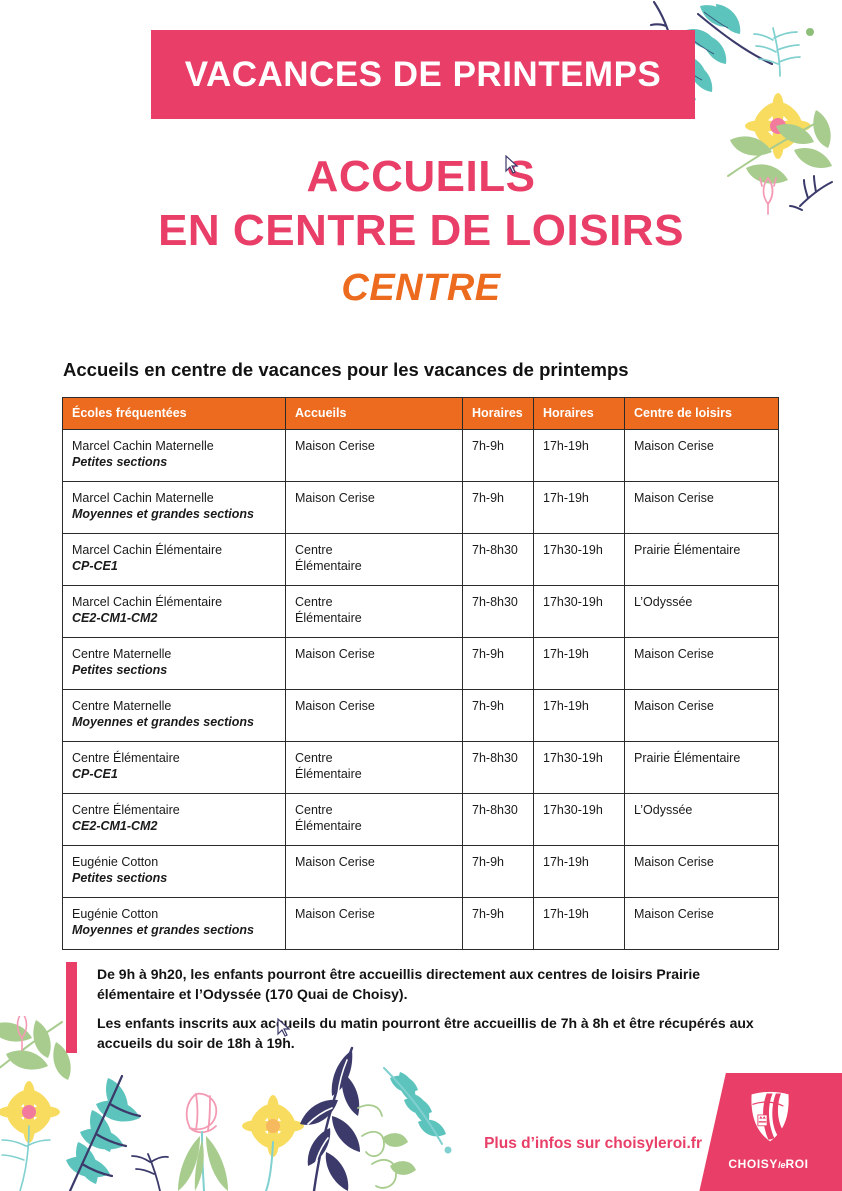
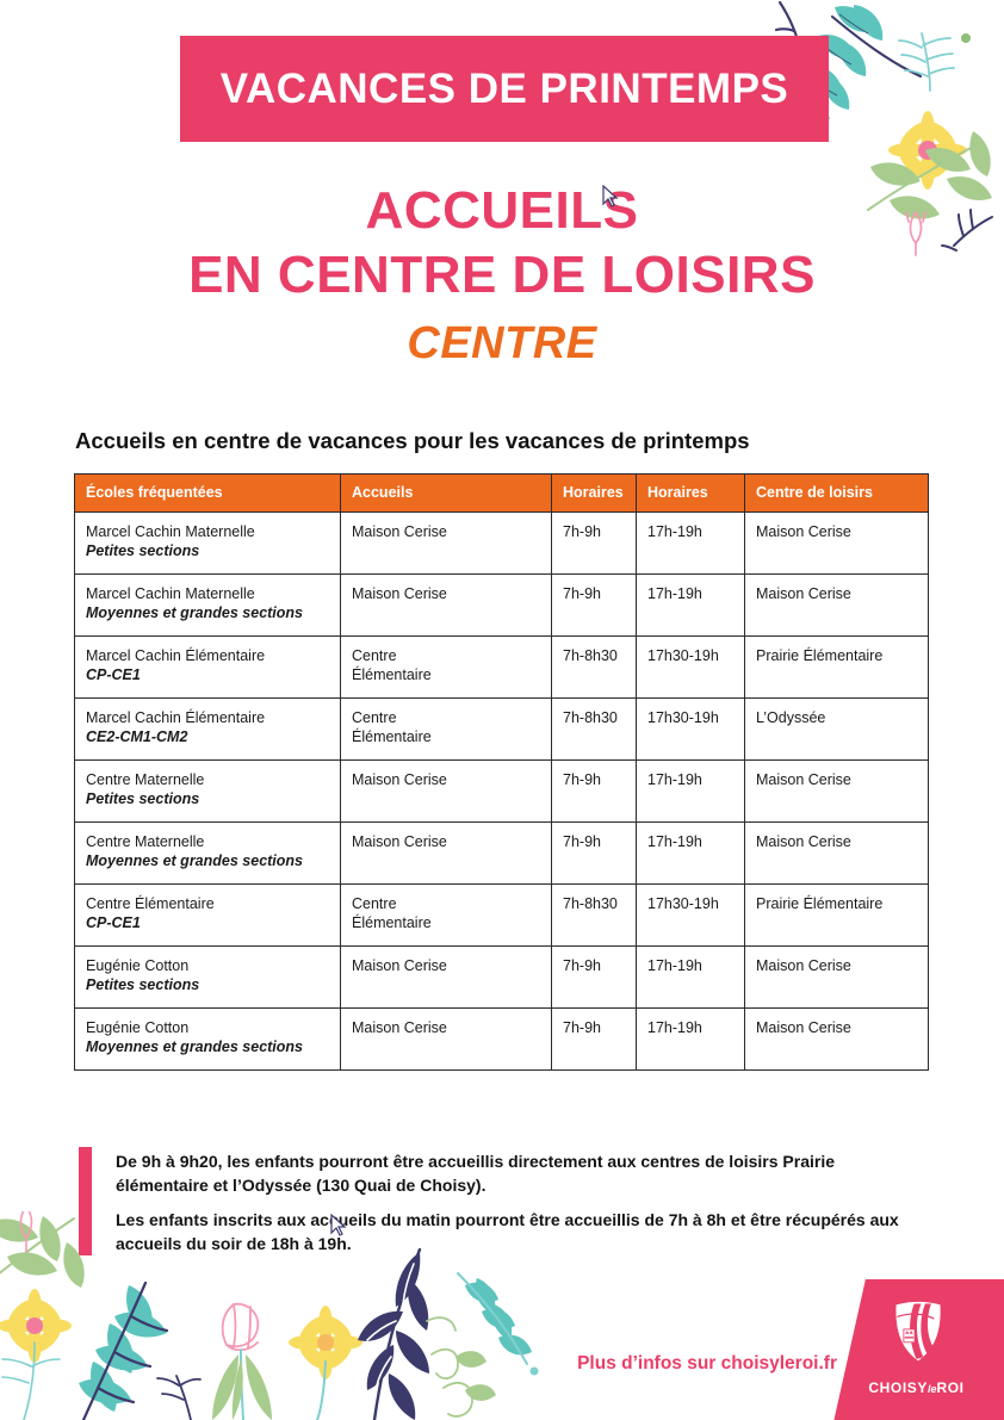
  VACANCES DE PRINTEMPS
  ACCUEILS
  EN CENTRE DE LOISIRS
  CENTRE
  Accueils en centre de vacances pour les vacances de printemps
  Écoles fréquentées	Accueils	Horaires	Horaires	Centre de loisirs
  Marcel Cachin MaternellePetites sections	Maison Cerise	7h-9h	17h-19h	Maison Cerise
  Marcel Cachin MaternelleMoyennes et grandes sections	Maison Cerise	7h-9h	17h-19h	Maison Cerise
  Marcel Cachin ÉlémentaireCP-CE1	CentreÉlémentaire	7h-8h30	17h30-19h	Prairie Élémentaire
  Marcel Cachin ÉlémentaireCE2-CM1-CM2	CentreÉlémentaire	7h-8h30	17h30-19h	L’Odyssée
  Centre MaternellePetites sections	Maison Cerise	7h-9h	17h-19h	Maison Cerise
  Centre MaternelleMoyennes et grandes sections	Maison Cerise	7h-9h	17h-19h	Maison Cerise
  Centre ÉlémentaireCP-CE1	CentreÉlémentaire	7h-8h30	17h30-19h	Prairie Élémentaire
- Centre ÉlémentaireCE2-CM1-CM2	CentreÉlémentaire	7h-8h30	17h30-19h	L’Odyssée
  Eugénie CottonPetites sections	Maison Cerise	7h-9h	17h-19h	Maison Cerise
  Eugénie CottonMoyennes et grandes sections	Maison Cerise	7h-9h	17h-19h	Maison Cerise
- De 9h à 9h20, les enfants pourront être accueillis directement aux centres de loisirs Prairie élémentaire et l’Odyssée (170 Quai de Choisy).
+ De 9h à 9h20, les enfants pourront être accueillis directement aux centres de loisirs Prairie élémentaire et l’Odyssée (130 Quai de Choisy).
  Les enfants inscrits aux acueils du matin pourront être accueillis de 7h à 8h et être récupérés aux accueils du soir de 18h à 19h.
  CHOISYleROI
  Plus d’infos sur choisyleroi.fr
